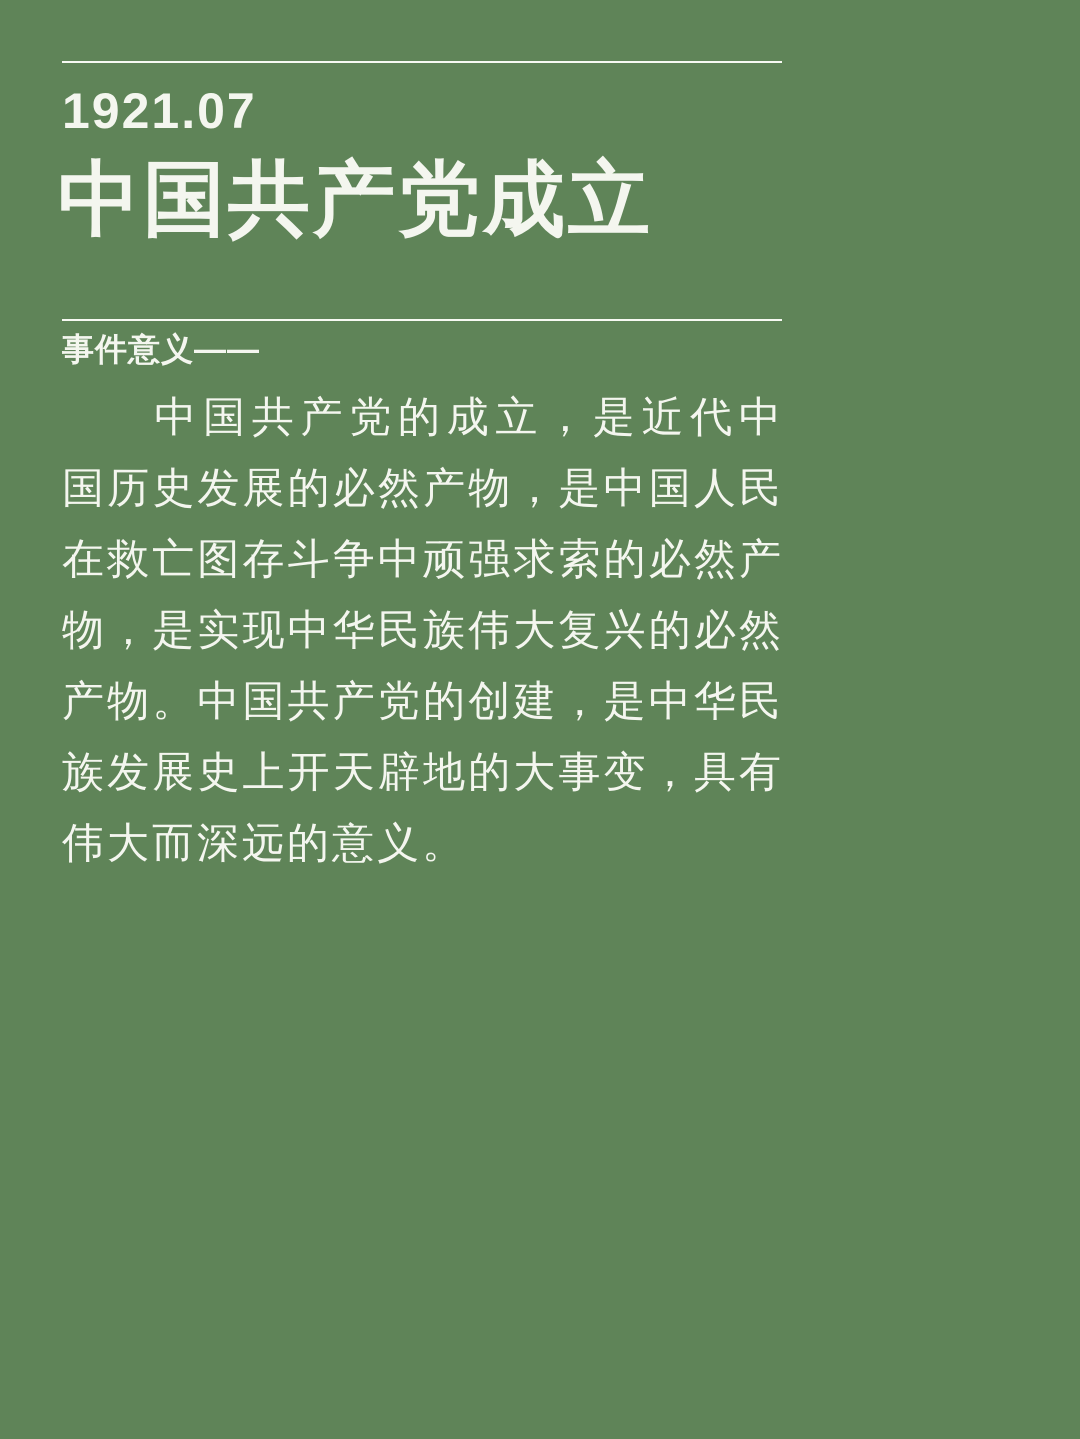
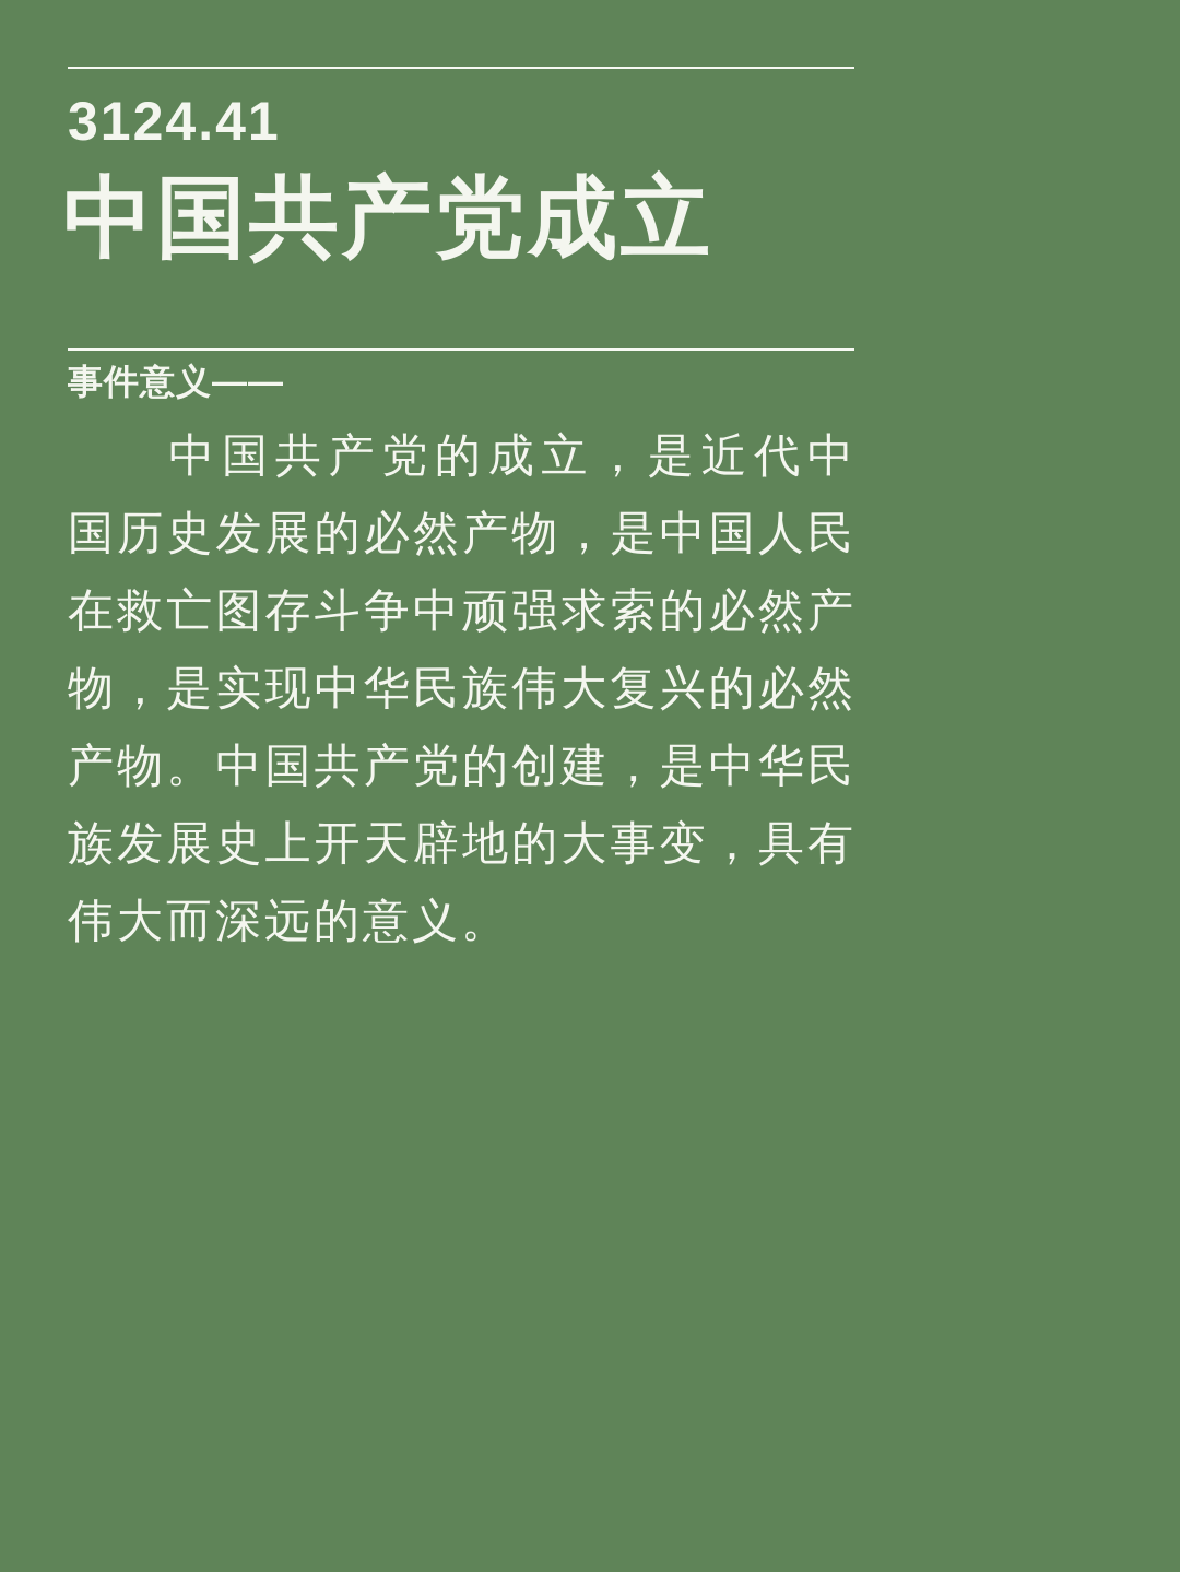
- 1921.07
+ 3124.41
  中国共产党成立
  事件意义——
  中国共产党的成立，是近代中国历史发展的必然产物，是中国人民在救亡图存斗争中顽强求索的必然产物，是实现中华民族伟大复兴的必然产物。中国共产党的创建，是中华民族发展史上开天辟地的大事变，具有伟大而深远的意义。
